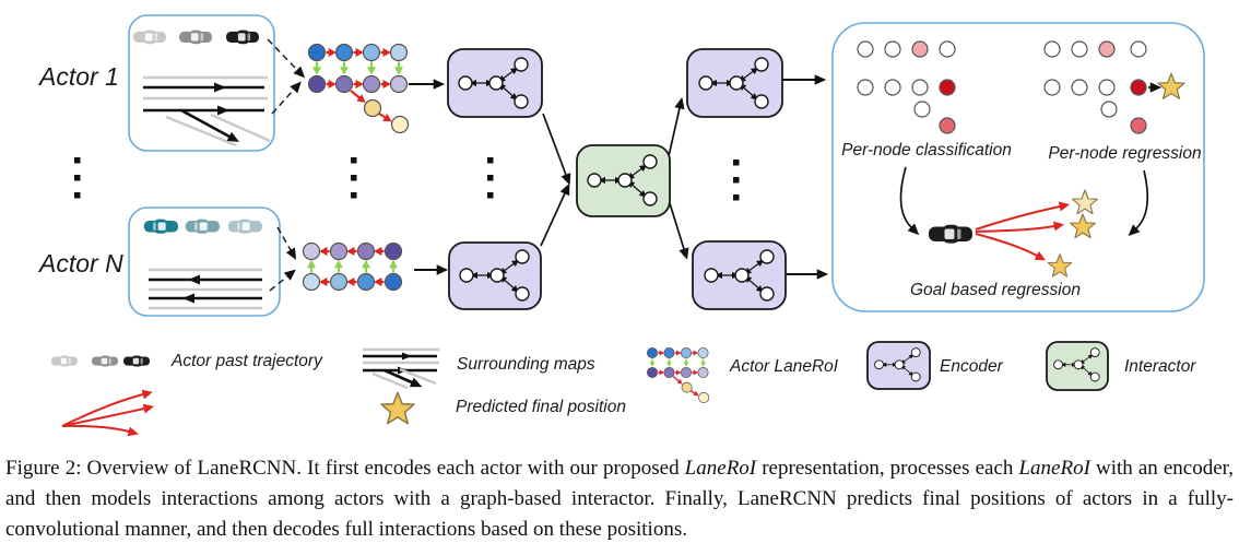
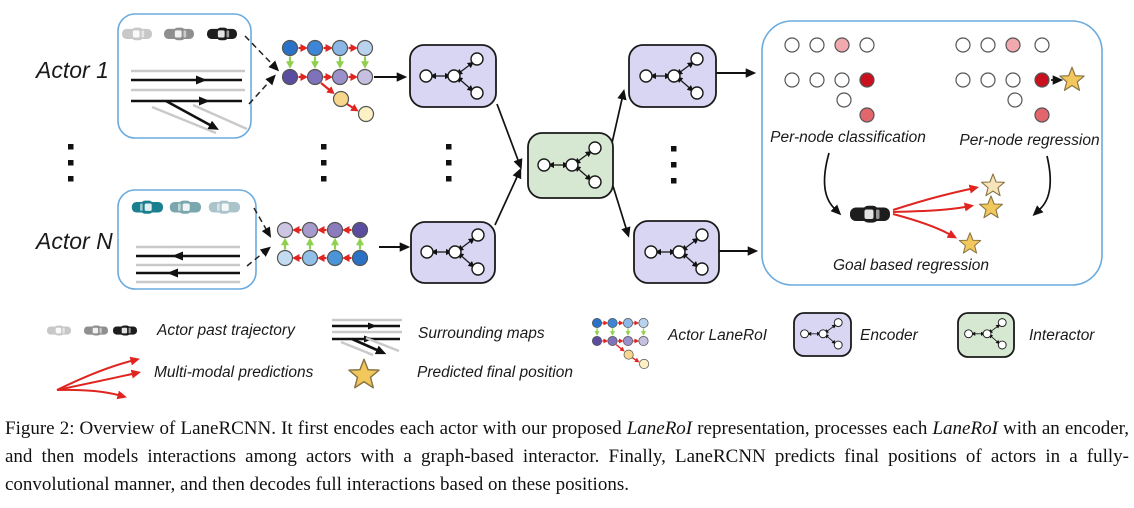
  Actor 1
  Actor N
  Per-node classification
  Per-node regression
  Goal based regression
  Actor past trajectory
  Surrounding maps
  Actor LaneRoI
  Encoder
  Interactor
+ Multi-modal predictions
  Predicted final position
  Figure 2: Overview of LaneRCNN. It first encodes each actor with our proposed LaneRoI representation, processes each LaneRoI with an encoder, and then models interactions among actors with a graph-based interactor. Finally, LaneRCNN predicts final positions of actors in a fully-convolutional manner, and then decodes full interactions based on these positions.
